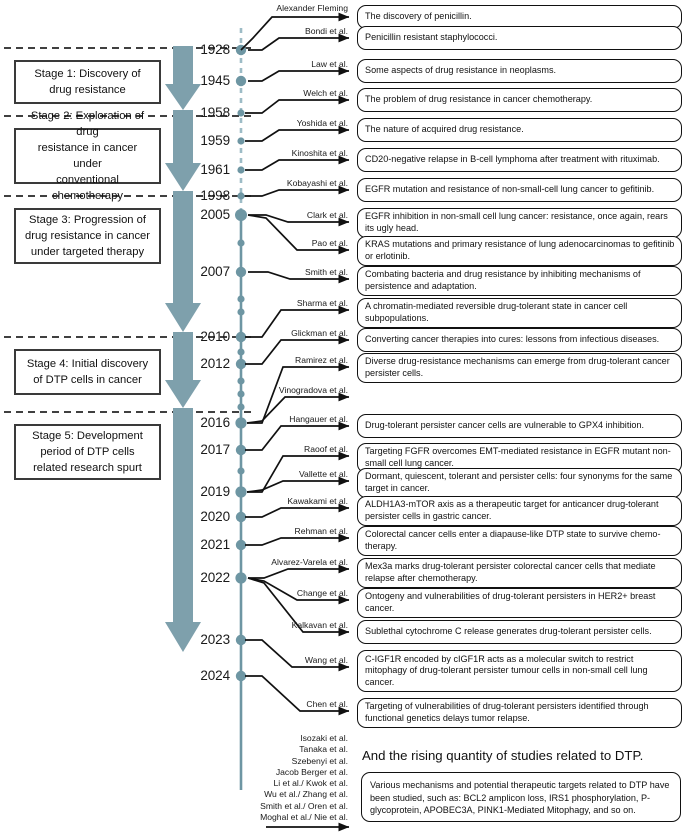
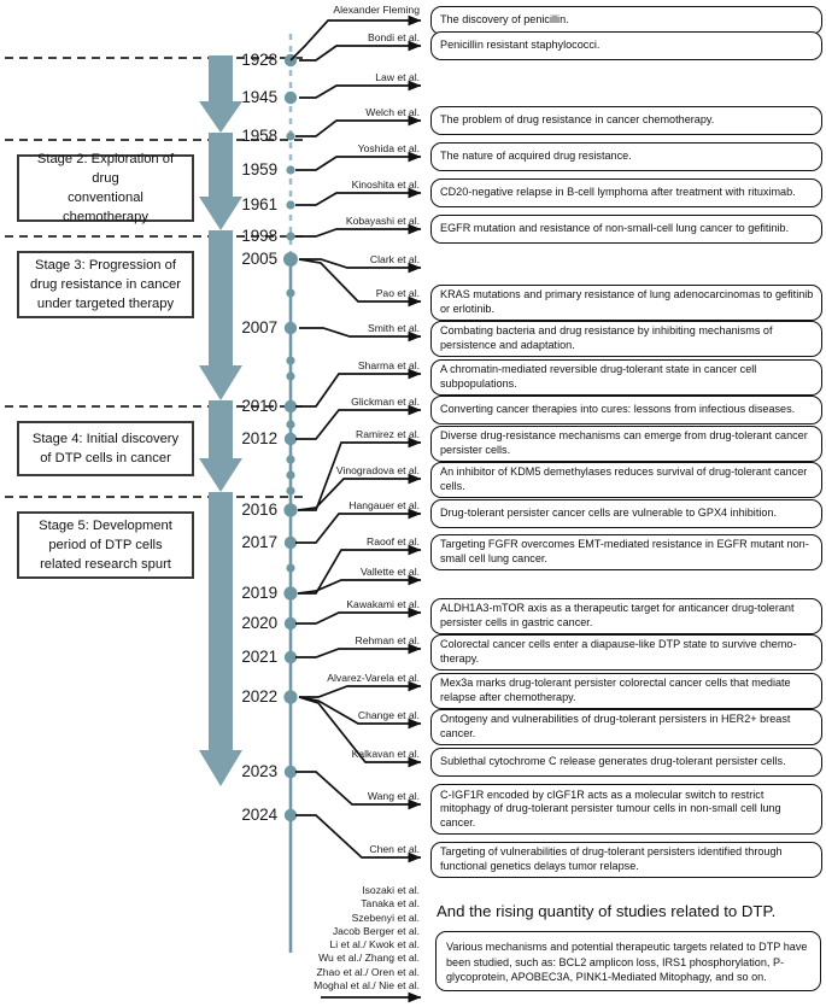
- Stage 1: Discovery of
- drug resistance
  Stage 2: Exploration of drug
- resistance in cancer under
  conventional chemotherapy
  Stage 3: Progression of
  drug resistance in cancer
  under targeted therapy
  Stage 4: Initial discovery
  of DTP cells in cancer
  Stage 5: Development
  period of DTP cells
  related research spurt
  1928
  1945
  1958
  1959
  1961
  1998
  2005
  2007
  2010
  2012
  2016
  2017
  2019
  2020
  2021
  2022
  2023
  2024
  Alexander Fleming
  Bondi et al.
  Law et al.
  Welch et al.
  Yoshida et al.
  Kinoshita et al.
  Kobayashi et al.
  Clark et al.
  Pao et al.
  Smith et al.
  Sharma et al.
  Glickman et al.
  Ramirez et al.
  Vinogradova et al.
  Hangauer et al.
  Raoof et al.
  Vallette et al.
  Kawakami et al.
  Rehman et al.
  Alvarez-Varela et al.
  Change et al.
  Kalkavan et al.
  Wang et al.
  Chen et al.
  The discovery of penicillin.
  Penicillin resistant staphylococci.
- Some aspects of drug resistance in neoplasms.
  The problem of drug resistance in cancer chemotherapy.
  The nature of acquired drug resistance.
  CD20-negative relapse in B-cell lymphoma after treatment with rituximab.
  EGFR mutation and resistance of non-small-cell lung cancer to gefitinib.
- EGFR inhibition in non-small cell lung cancer: resistance, once again, rears its ugly head.
  KRAS mutations and primary resistance of lung adenocarcinomas to gefitinib or erlotinib.
  Combating bacteria and drug resistance by inhibiting mechanisms of persistence and adaptation.
  A chromatin-mediated reversible drug-tolerant state in cancer cell subpopulations.
  Converting cancer therapies into cures: lessons from infectious diseases.
  Diverse drug-resistance mechanisms can emerge from drug-tolerant cancer persister cells.
+ An inhibitor of KDM5 demethylases reduces survival of drug-tolerant cancer cells.
  Drug-tolerant persister cancer cells are vulnerable to GPX4 inhibition.
  Targeting FGFR overcomes EMT-mediated resistance in EGFR mutant non-small cell lung cancer.
- Dormant, quiescent, tolerant and persister cells: four synonyms for the same target in cancer.
  ALDH1A3-mTOR axis as a therapeutic target for anticancer drug-tolerant persister cells in gastric cancer.
  Colorectal cancer cells enter a diapause-like DTP state to survive chemo-therapy.
  Mex3a marks drug-tolerant persister colorectal cancer cells that mediate relapse after chemotherapy.
  Ontogeny and vulnerabilities of drug-tolerant persisters in HER2+ breast cancer.
  Sublethal cytochrome C release generates drug-tolerant persister cells.
  C-IGF1R encoded by cIGF1R acts as a molecular switch to restrict mitophagy of drug-tolerant persister tumour cells in non-small cell lung cancer.
  Targeting of vulnerabilities of drug-tolerant persisters identified through functional genetics delays tumor relapse.
  Isozaki et al.
  Tanaka et al.
  Szebenyi et al.
  Jacob Berger et al.
  Li et al./ Kwok et al.
  Wu et al./ Zhang et al.
- Smith et al./ Oren et al.
+ Zhao et al./ Oren et al.
  Moghal et al./ Nie et al.
  And the rising quantity of studies related to DTP.
  Various mechanisms and potential therapeutic targets related to DTP have been studied, such as: BCL2 amplicon loss, IRS1 phosphorylation, P-glycoprotein, APOBEC3A, PINK1-Mediated Mitophagy, and so on.
